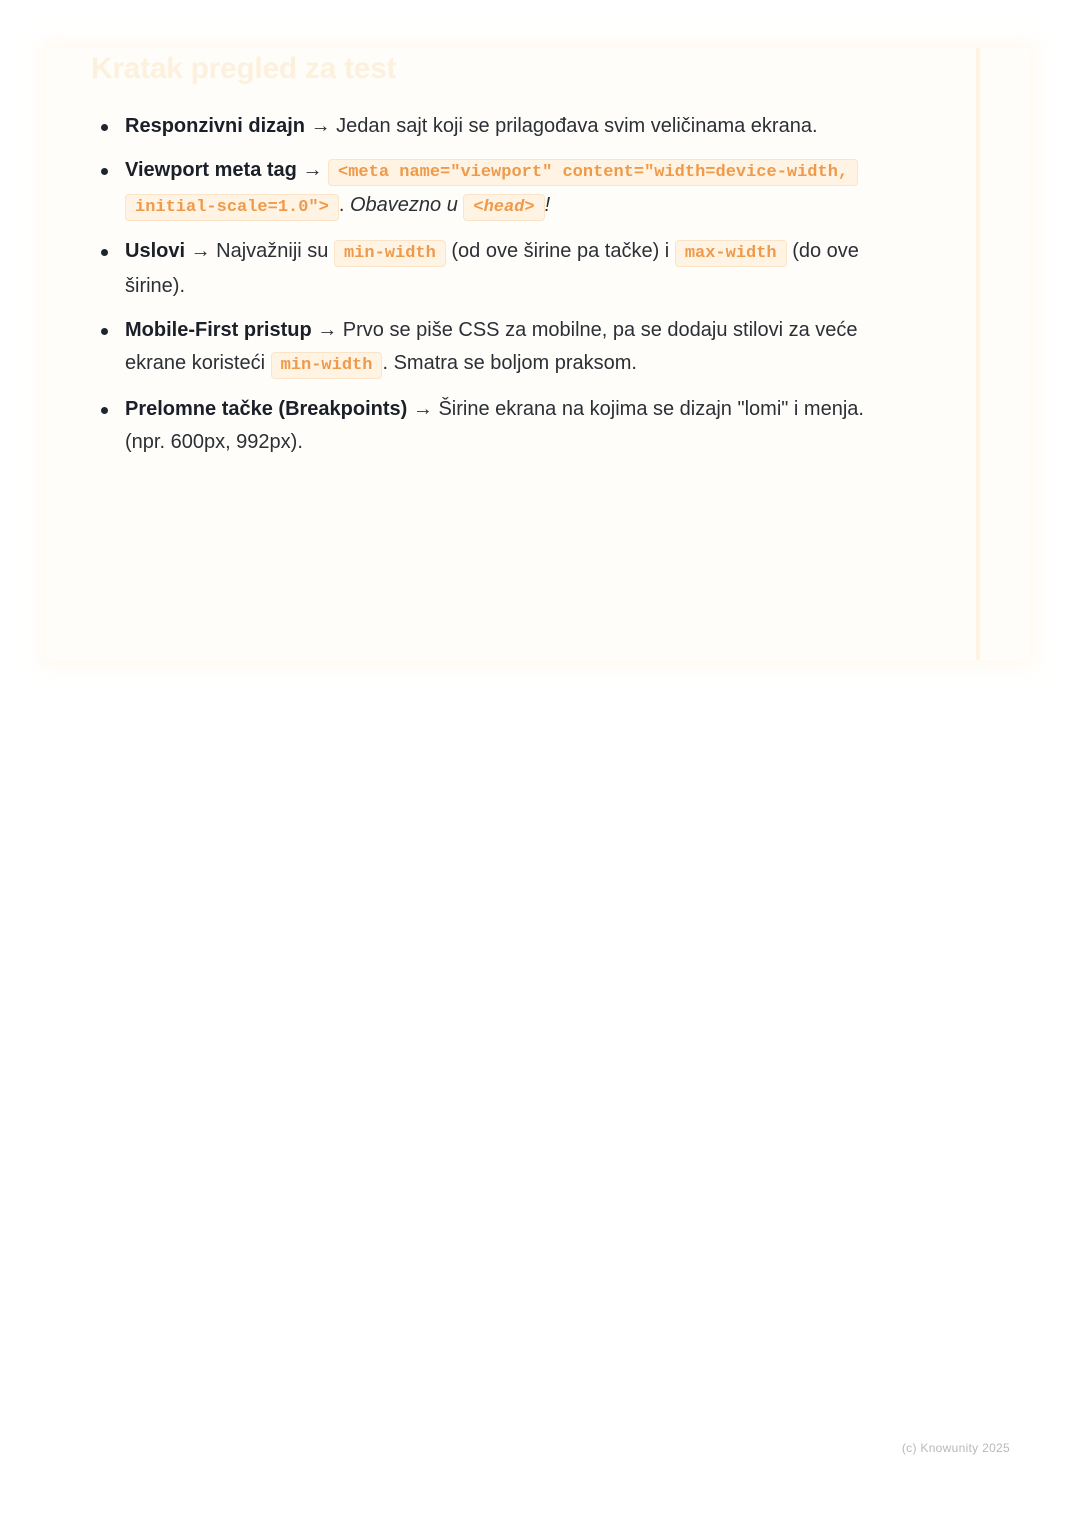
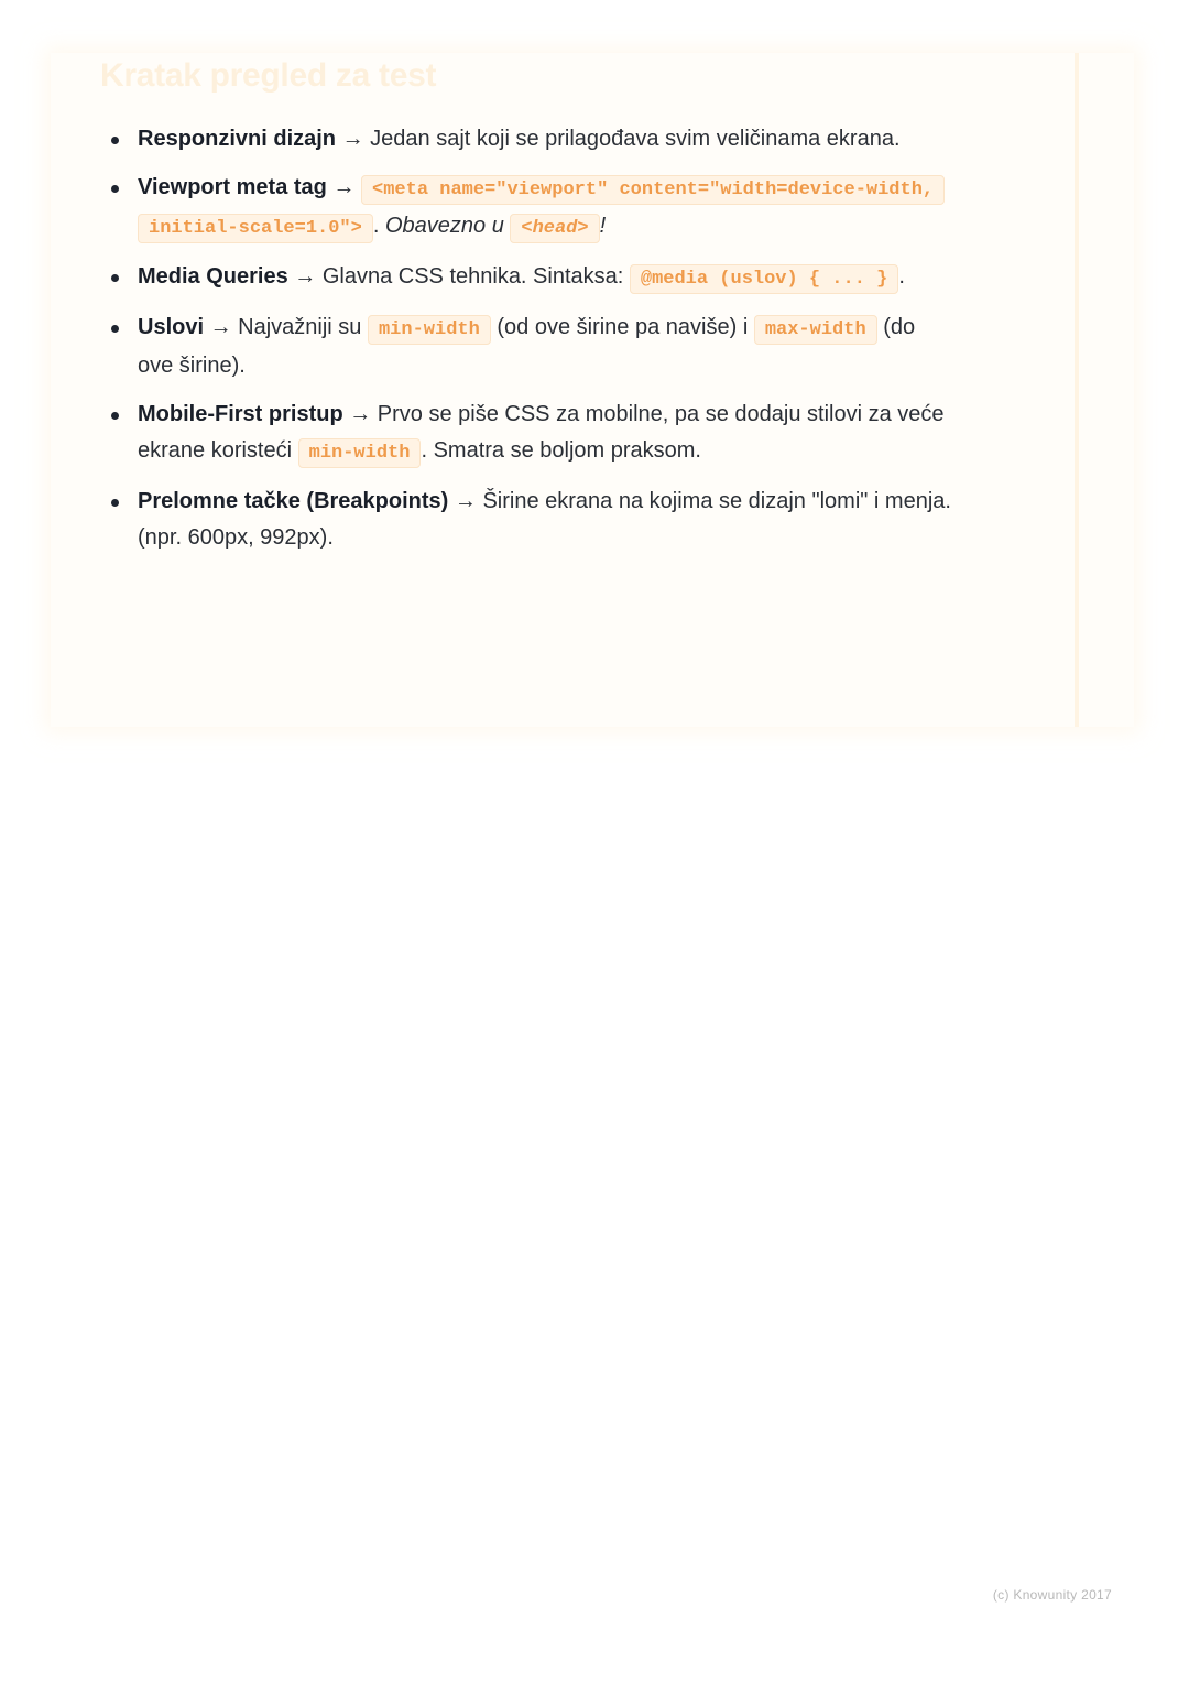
  Kratak pregled za test
  Responzivni dizajn → Jedan sajt koji se prilagođava svim veličinama ekrana.
  Viewport meta tag → <meta name="viewport" content="width=device-width, initial-scale=1.0"> . Obavezno u <head> !
+ Media Queries → Glavna CSS tehnika. Sintaksa: @media (uslov) { ... } .
- Uslovi → Najvažniji su min-width (od ove širine pa tačke) i max-width (do ove širine).
+ Uslovi → Najvažniji su min-width (od ove širine pa naviše) i max-width (do ove širine).
  Mobile-First pristup → Prvo se piše CSS za mobilne, pa se dodaju stilovi za veće ekrane koristeći min-width . Smatra se boljom praksom.
  Prelomne tačke (Breakpoints) → Širine ekrana na kojima se dizajn "lomi" i menja. (npr. 600px, 992px).
- (c) Knowunity 2025
+ (c) Knowunity 2017
